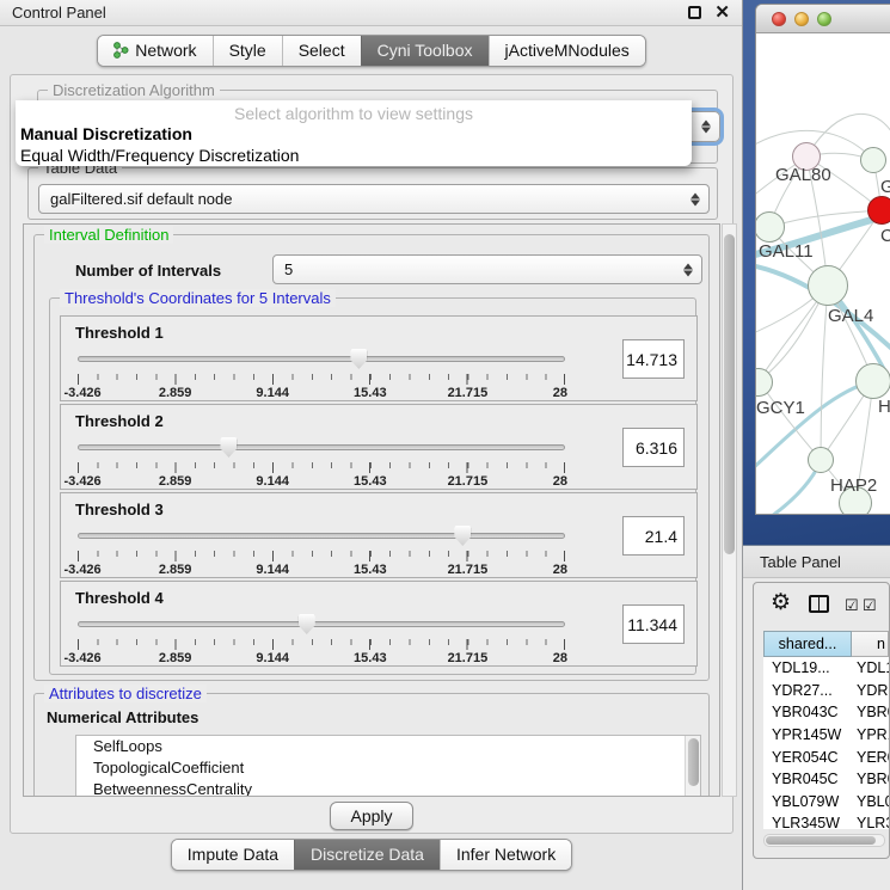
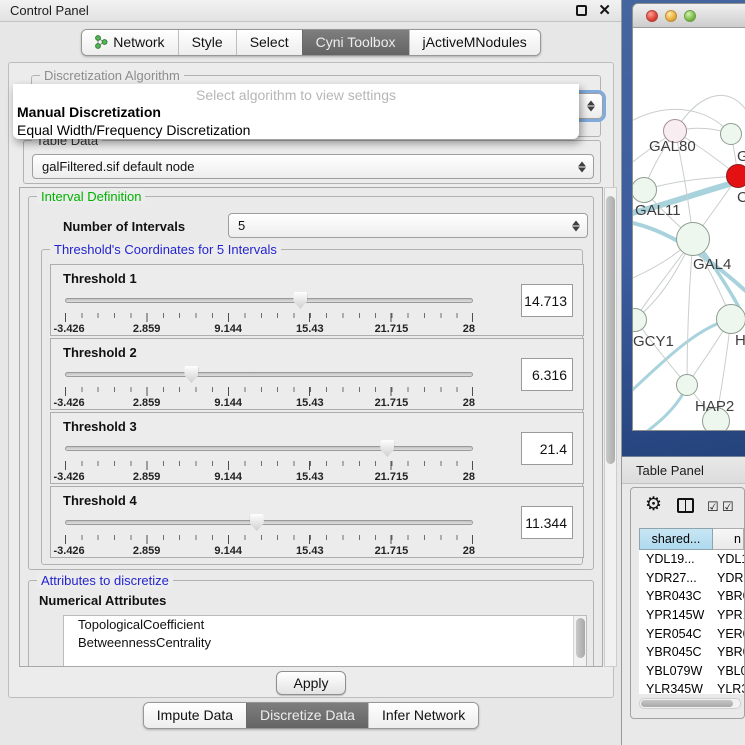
  Control Panel
  ✕
  Network
  Style
  Select
  Cyni Toolbox
  jActiveMNodules
  Discretization Algorithm
  Select algorithm to view settings
  Manual Discretization
  Equal Width/Frequency Discretization
  Table Data
  galFiltered.sif default node
  Interval Definition
  Number of Intervals
  5
  Threshold's Coordinates for 5 Intervals
  Threshold 1
  -3.426
  2.859
  9.144
  15.43
  21.715
  28
  14.713
  Threshold 2
  -3.426
  2.859
  9.144
  15.43
  21.715
  28
  6.316
  Threshold 3
  -3.426
  2.859
  9.144
  15.43
  21.715
  28
  21.4
  Threshold 4
  -3.426
  2.859
  9.144
  15.43
  21.715
  28
  11.344
  Attributes to discretize
  Numerical Attributes
- SelfLoops
  TopologicalCoefficient
  BetweennessCentrality
  Apply
  Impute Data
  Discretize Data
  Infer Network
  GAL80
  G
  C
  GAL11
  GAL4
  GCY1
  H
  HAP2
  Table Panel
  ⚙
  ☑
  ☑
  shared...
  n
  YDL19...
  YDL
  YDR27...
  YDR
  YBR043C
  YBR
  YPR145W
  YPR
  YER054C
  YER
  YBR045C
  YBR
  YBL079W
  YBL
  YLR345W
  YLR
